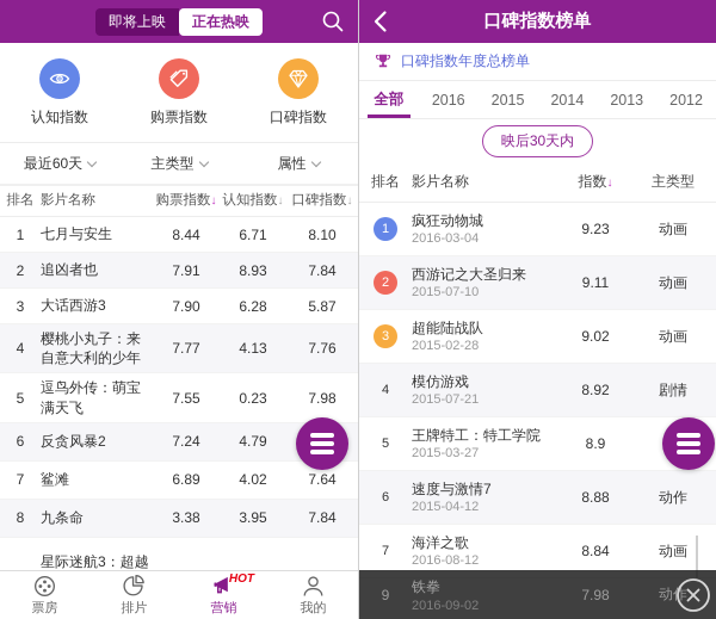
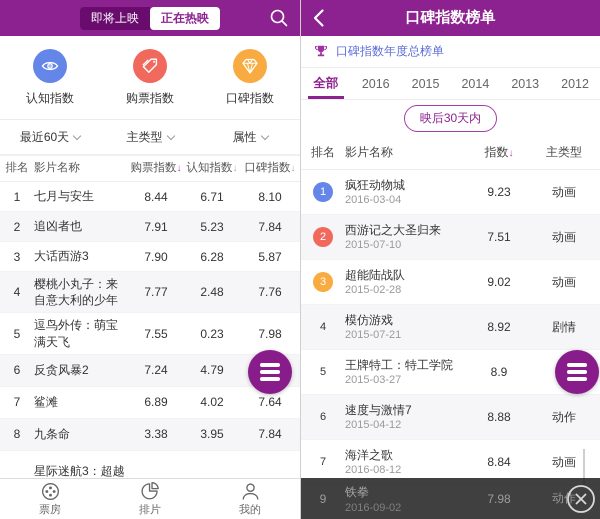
  即将上映
  正在热映
  认知指数
  购票指数
  口碑指数
  最近60天
  主类型
  属性
  排名
  影片名称
  购票指数↓
  认知指数↓
  口碑指数↓
  1
  七月与安生
  8.44
  6.71
  8.10
  2
  追凶者也
  7.91
- 8.93
+ 5.23
  7.84
  3
  大话西游3
  7.90
  6.28
  5.87
  4
  樱桃小丸子：来自意大利的少年
  7.77
- 4.13
+ 2.48
  7.76
  5
  逗鸟外传：萌宝满天飞
  7.55
  0.23
  7.98
  6
  反贪风暴2
  7.24
  4.79
  7
  鲨滩
  6.89
  4.02
  7.64
  8
  九条命
  3.38
  3.95
  7.84
  星际迷航3：超越
  票房
  排片
- HOT
- 营销
  我的
  口碑指数榜单
  口碑指数年度总榜单
  全部
  2016
  2015
  2014
  2013
  2012
  映后30天内
  排名
  影片名称
  指数↓
  主类型
  1
  疯狂动物城
  2016-03-04
  9.23
  动画
  2
  西游记之大圣归来
  2015-07-10
- 9.11
+ 7.51
  动画
  3
  超能陆战队
  2015-02-28
  9.02
  动画
  4
  模仿游戏
  2015-07-21
  8.92
  剧情
  5
  王牌特工：特工学院
  2015-03-27
  8.9
  6
  速度与激情7
  2015-04-12
  8.88
  动作
  7
  海洋之歌
  2016-08-12
  8.84
  动画
  9
  铁拳
  2016-09-02
  7.98
  动作
